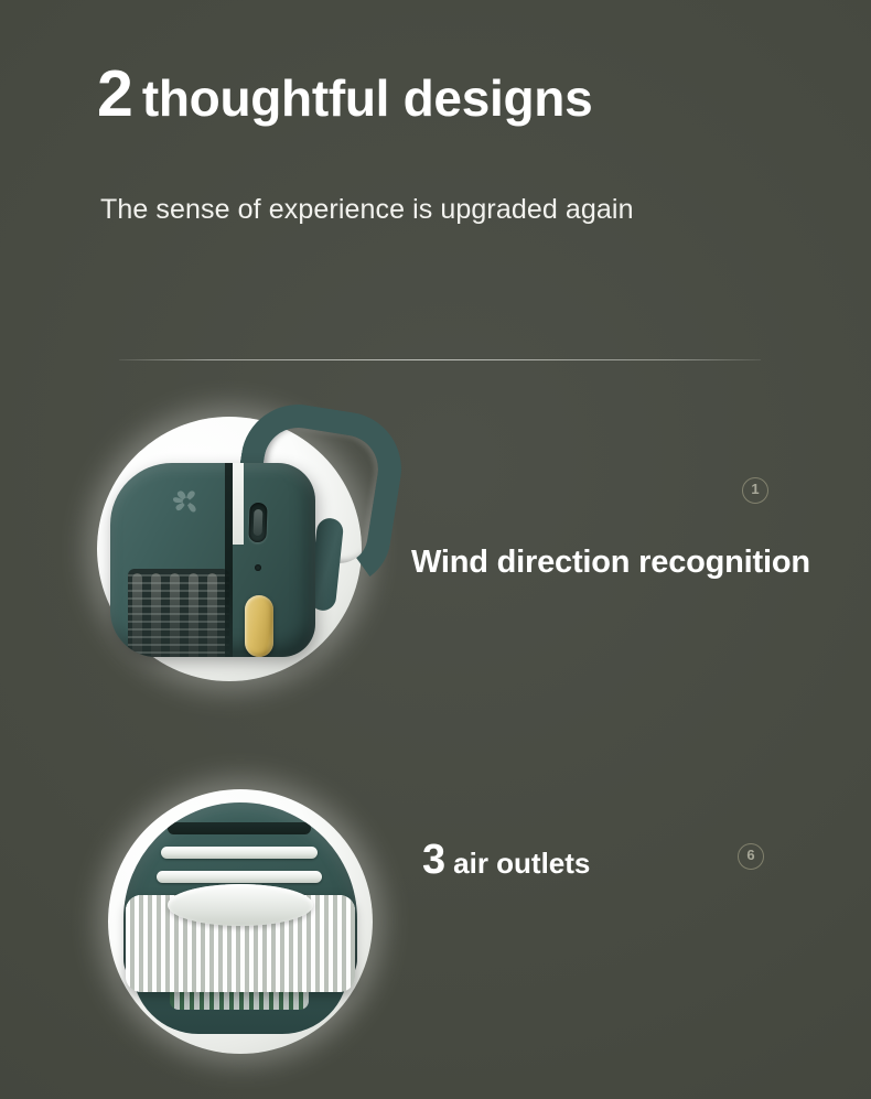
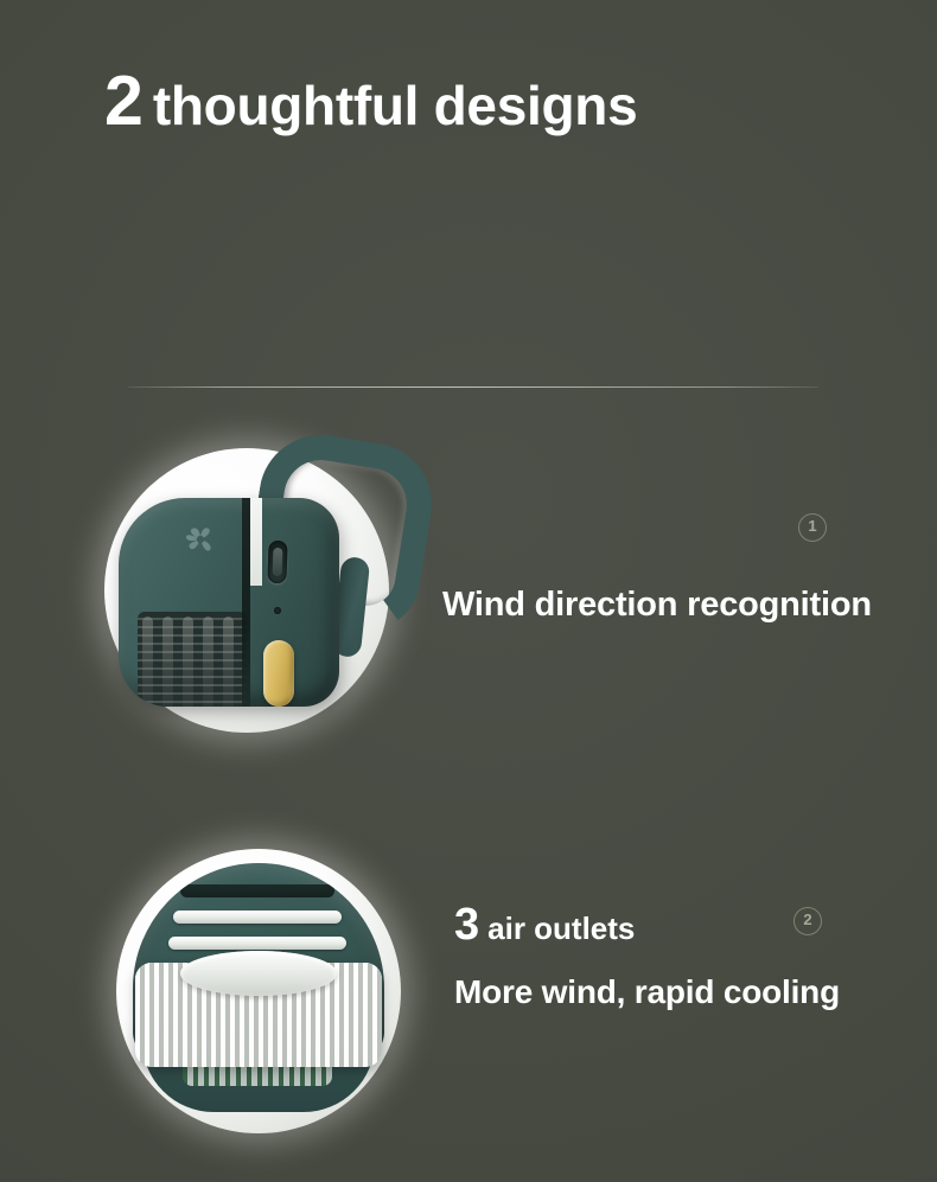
  2 thoughtful designs
- The sense of experience is upgraded again
  Wind direction recognition
  1
  3 air outlets
+ More wind, rapid cooling
- 6
+ 2
